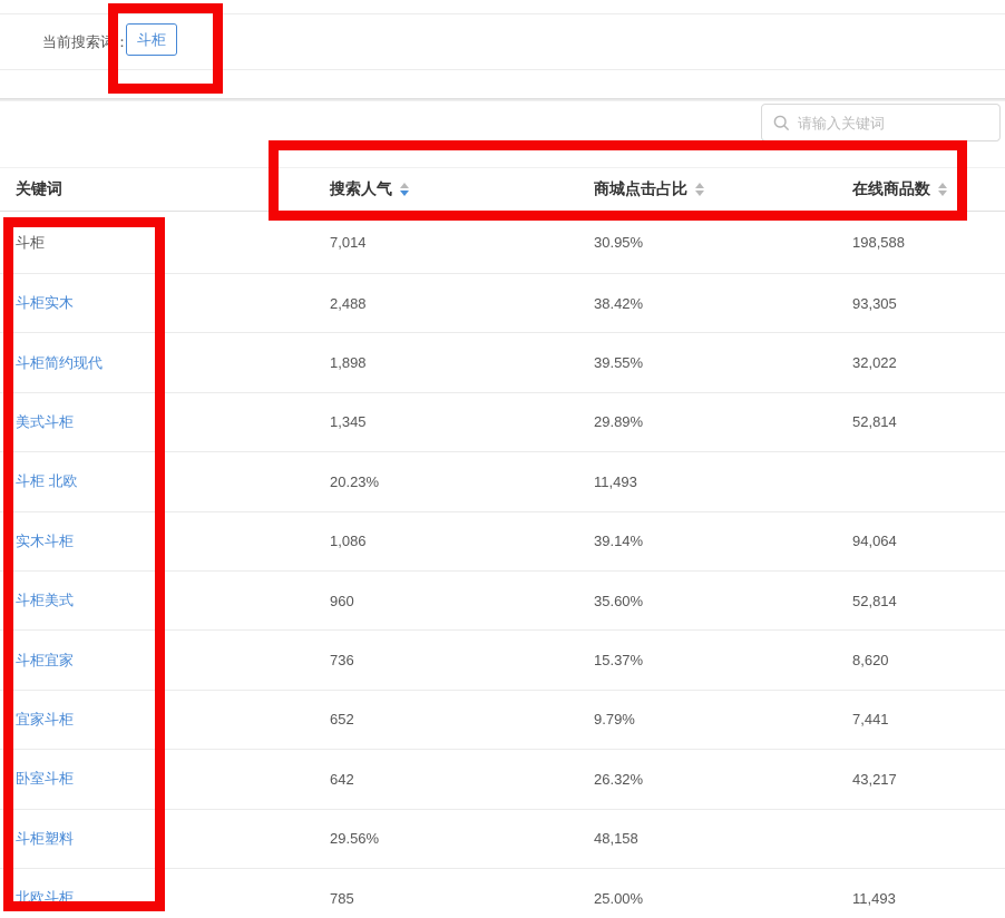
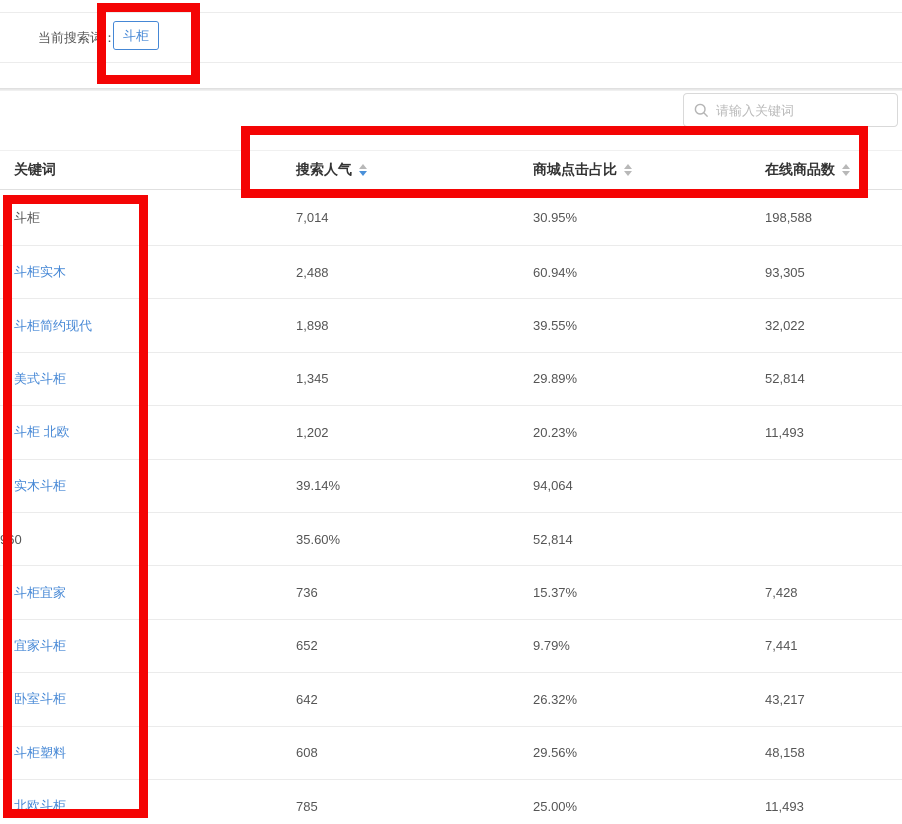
  当前搜索词：
  斗柜
  请输入关键词
  关键词
  搜索人气
  商城点击占比
  在线商品数
  斗柜
  7,014
  30.95%
  198,588
  斗柜实木
  2,488
- 38.42%
+ 60.94%
  93,305
  斗柜简约现代
  1,898
  39.55%
  32,022
  美式斗柜
  1,345
  29.89%
  52,814
  斗柜 北欧
+ 1,202
  20.23%
  11,493
  实木斗柜
- 1,086
  39.14%
  94,064
- 斗柜美式
  960
  35.60%
  52,814
  斗柜宜家
  736
  15.37%
- 8,620
+ 7,428
  宜家斗柜
  652
  9.79%
  7,441
  卧室斗柜
  642
  26.32%
  43,217
  斗柜塑料
+ 608
  29.56%
  48,158
  北欧斗柜
  785
  25.00%
  11,493
